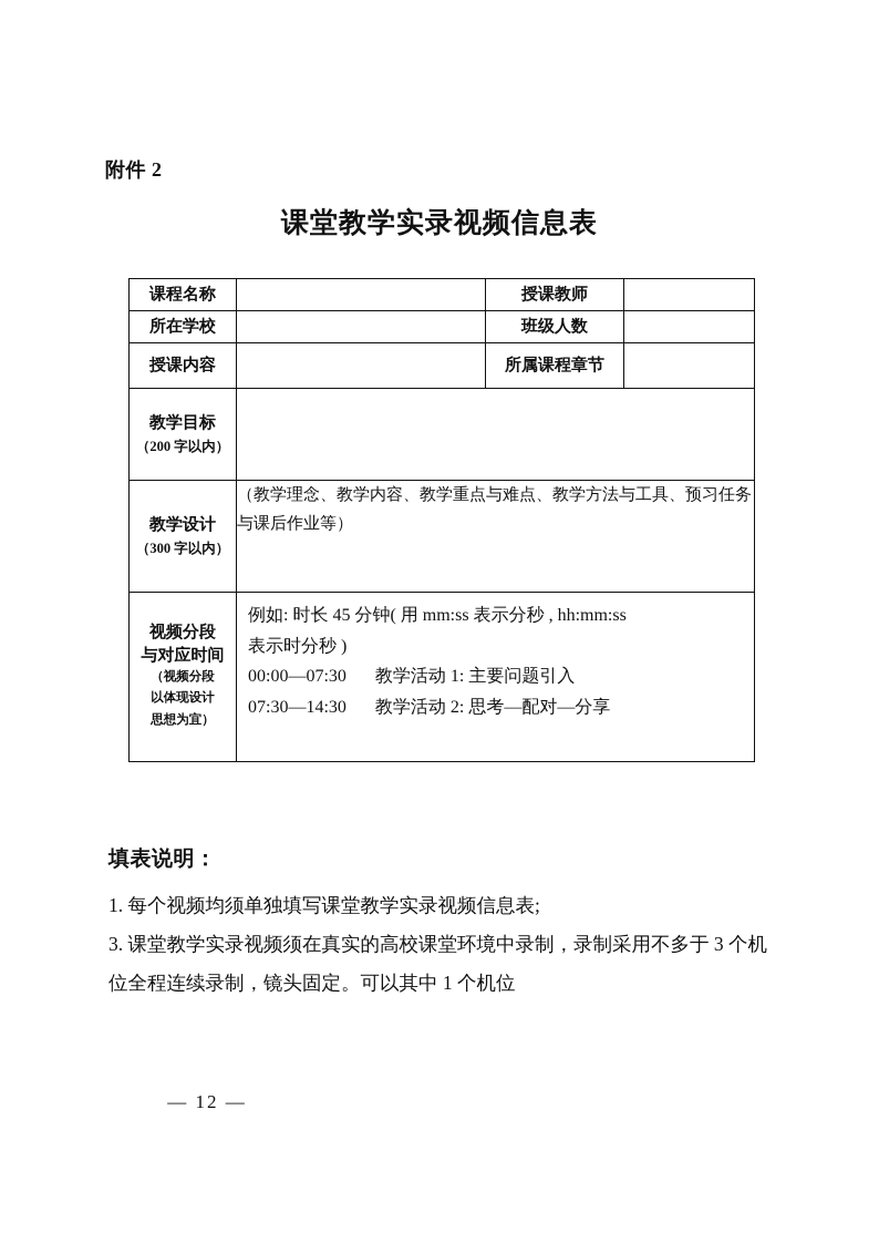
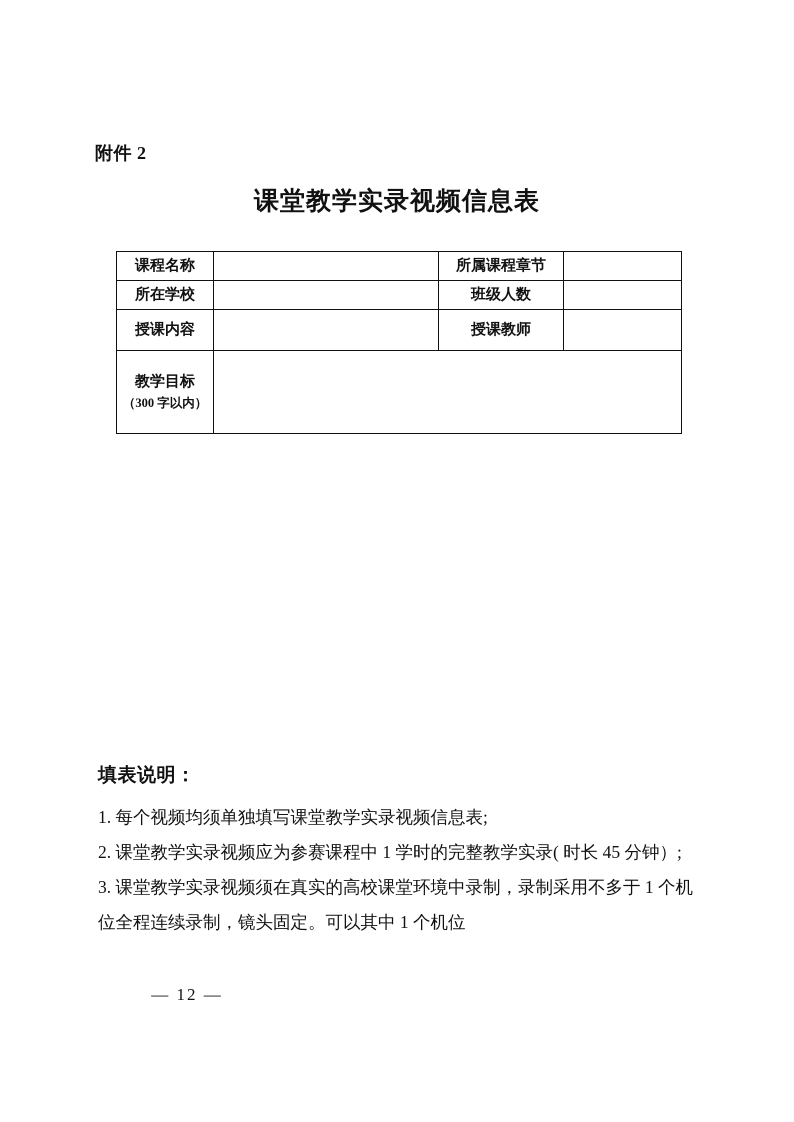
  附件 2
  课堂教学实录视频信息表
- 课程名称		授课教师
+ 课程名称		所属课程章节
  所在学校		班级人数
- 授课内容		所属课程章节
+ 授课内容		授课教师
- 教学目标 （200 字以内）
+ 教学目标 （300 字以内）
- 教学设计 （300 字以内）	（教学理念、教学内容、教学重点与难点、教学方法与工具、预习任务与课后作业等）
- 视频分段 与对应时间 （视频分段 以体现设计 思想为宜）	例如: 时长 45 分钟( 用 mm:ss 表示分秒 , hh:mm:ss 表示时分秒 ) 00:00—07:30 教学活动 1: 主要问题引入 07:30—14:30 教学活动 2: 思考—配对—分享
  填表说明：
  1. 每个视频均须单独填写课堂教学实录视频信息表;
+ 2. 课堂教学实录视频应为参赛课程中 1 学时的完整教学实录( 时长 45 分钟）;
- 3. 课堂教学实录视频须在真实的高校课堂环境中录制，录制采用不多于 3 个机位全程连续录制，镜头固定。可以其中 1 个机位
+ 3. 课堂教学实录视频须在真实的高校课堂环境中录制，录制采用不多于 1 个机位全程连续录制，镜头固定。可以其中 1 个机位
  — 12 —
